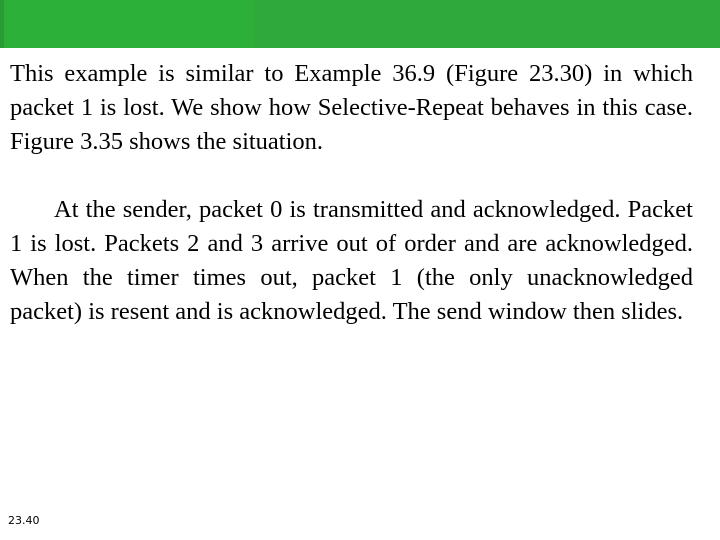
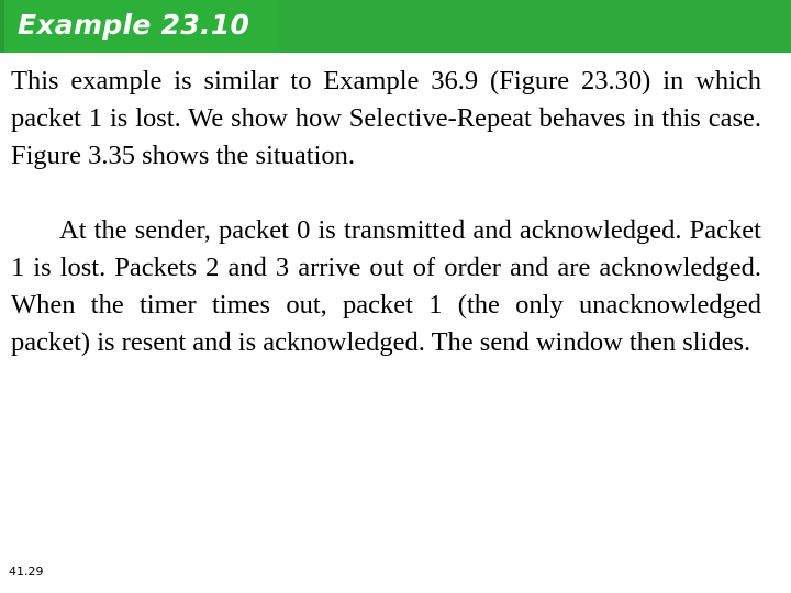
+ Example 23.10
  This example is similar to Example 36.9 (Figure 23.30) in which packet 1 is lost. We show how Selective-Repeat behaves in this case. Figure 3.35 shows the situation.
  At the sender, packet 0 is transmitted and acknowledged. Packet 1 is lost. Packets 2 and 3 arrive out of order and are acknowledged. When the timer times out, packet 1 (the only unacknowledged packet) is resent and is acknowledged. The send window then slides.
- 23.40
+ 41.29
